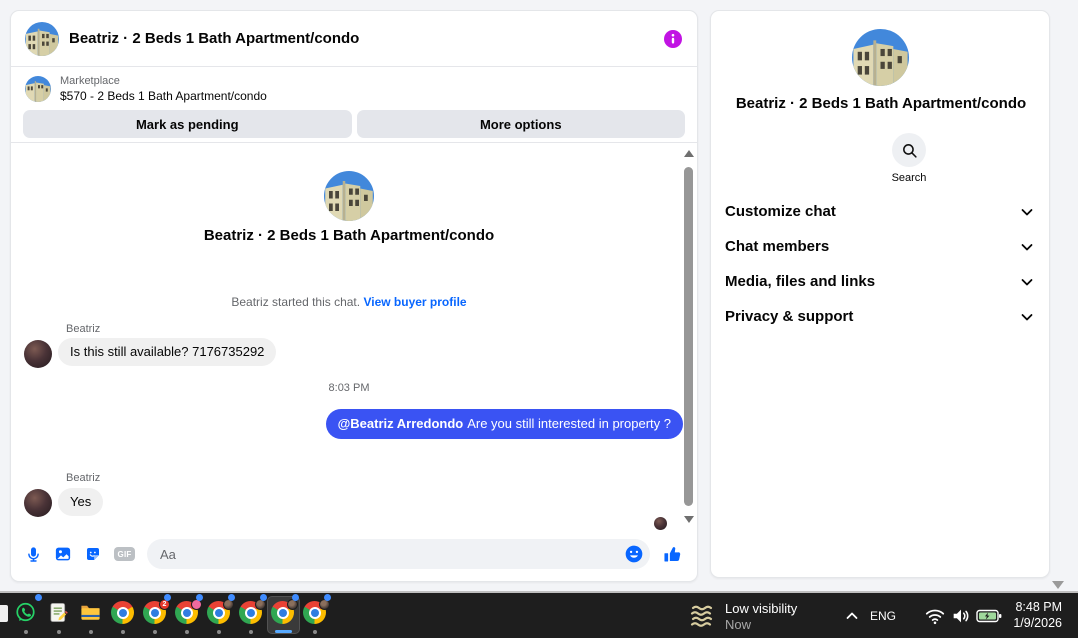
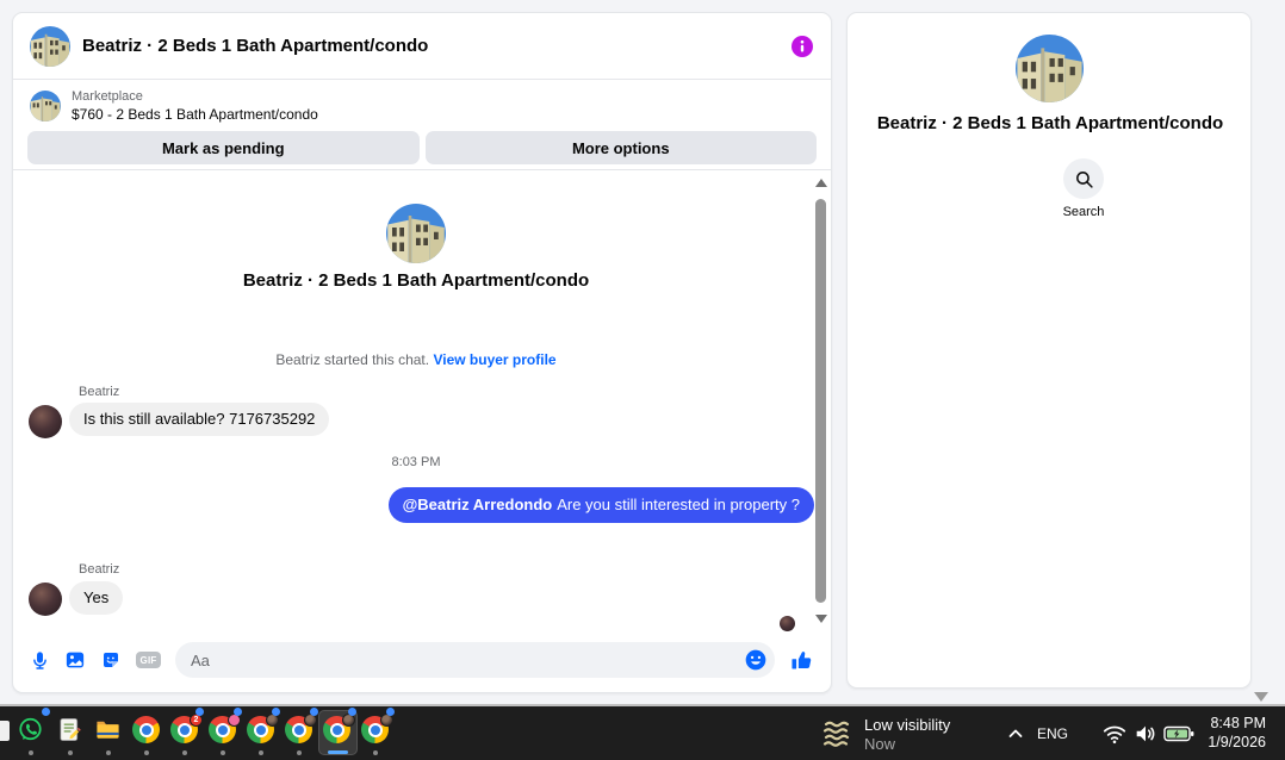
  Beatriz · 2 Beds 1 Bath Apartment/condo
  Marketplace
- $570 - 2 Beds 1 Bath Apartment/condo
+ $760 - 2 Beds 1 Bath Apartment/condo
  Mark as pending
  More options
  Beatriz · 2 Beds 1 Bath Apartment/condo
  Beatriz started this chat. View buyer profile
  Beatriz
  Is this still available? 7176735292
  8:03 PM
  @Beatriz Arredondo Are you still interested in property ?
  Beatriz
  Yes
  GIF
  Aa
  Beatriz · 2 Beds 1 Bath Apartment/condo
  Search
- Customize chat
- Chat members
- Media, files and links
- Privacy & support
  Low visibility
  Now
  ENG
  8:48 PM
  1/9/2026
